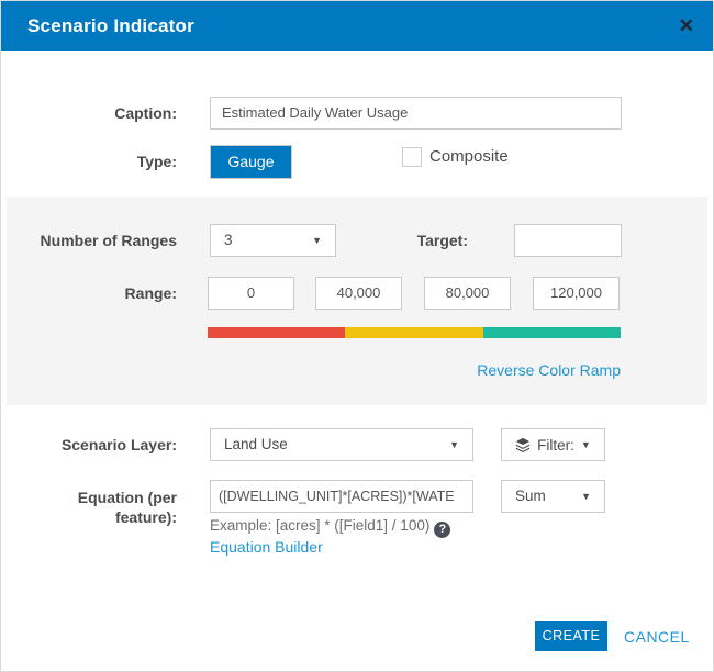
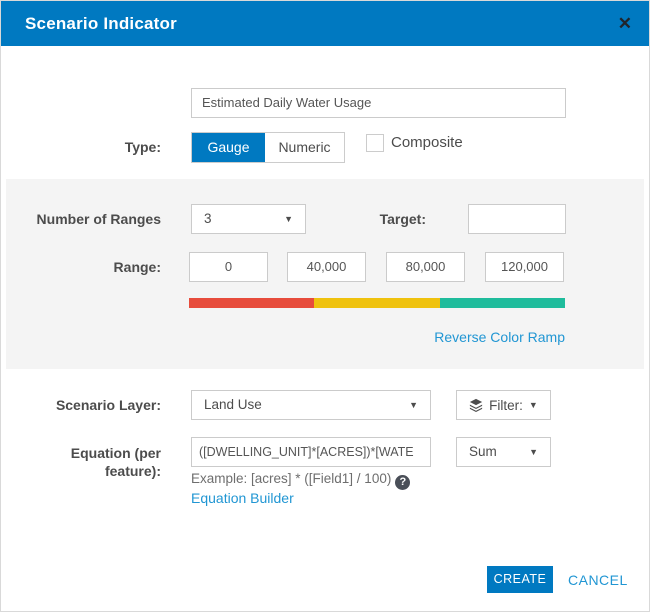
  Scenario Indicator
  ✕
- Caption:
  Estimated Daily Water Usage
  Type:
  Gauge
+ Numeric
  Composite
  Number of Ranges
  3
  ▼
  Target:
  Range:
  0
  40,000
  80,000
  120,000
  Reverse Color Ramp
  Scenario Layer:
  Land Use
  ▼
  Filter:
  ▼
  Equation (per
  feature):
  ([DWELLING_UNIT]*[ACRES])*[WATE
  Sum
  ▼
  Example: [acres] * ([Field1] / 100) ?
  Equation Builder
  CREATE
  CANCEL
